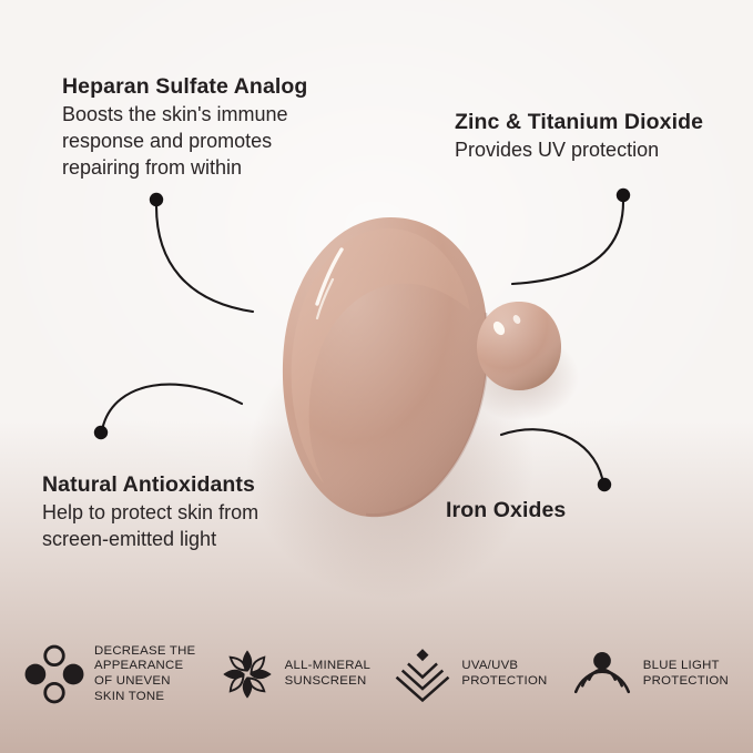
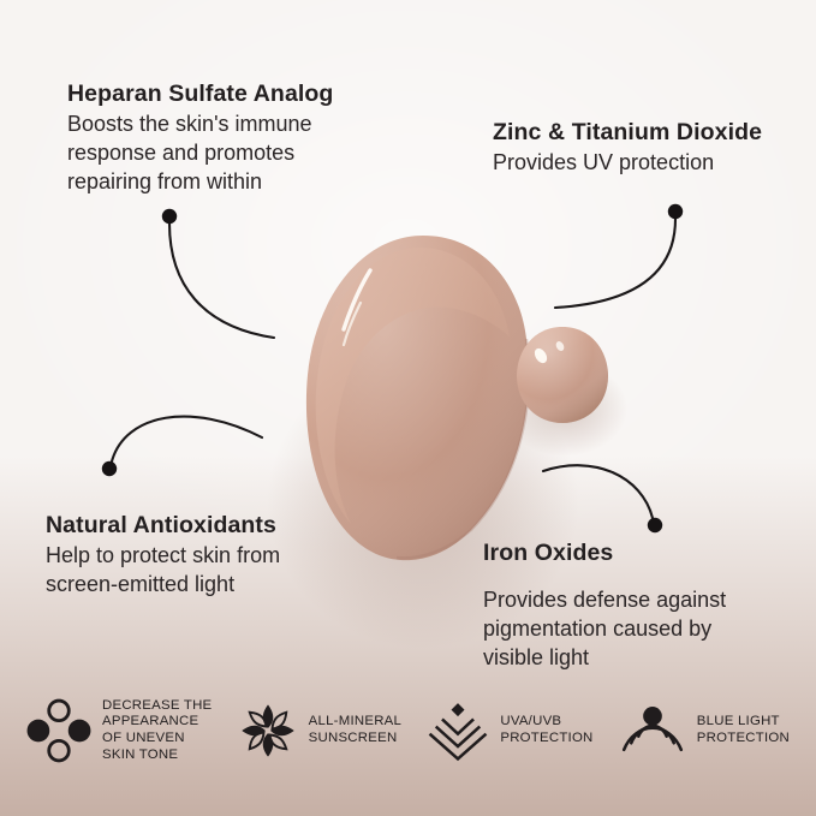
  Heparan Sulfate Analog
  Boosts the skin's immune
  response and promotes
  repairing from within
  Zinc & Titanium Dioxide
  Provides UV protection
  Natural Antioxidants
  Help to protect skin from
  screen-emitted light
  Iron Oxides
+ Provides defense against
+ pigmentation caused by
+ visible light
  DECREASE THE
  APPEARANCE
  OF UNEVEN
  SKIN TONE
  ALL-MINERAL
  SUNSCREEN
  UVA/UVB
  PROTECTION
  BLUE LIGHT
  PROTECTION
